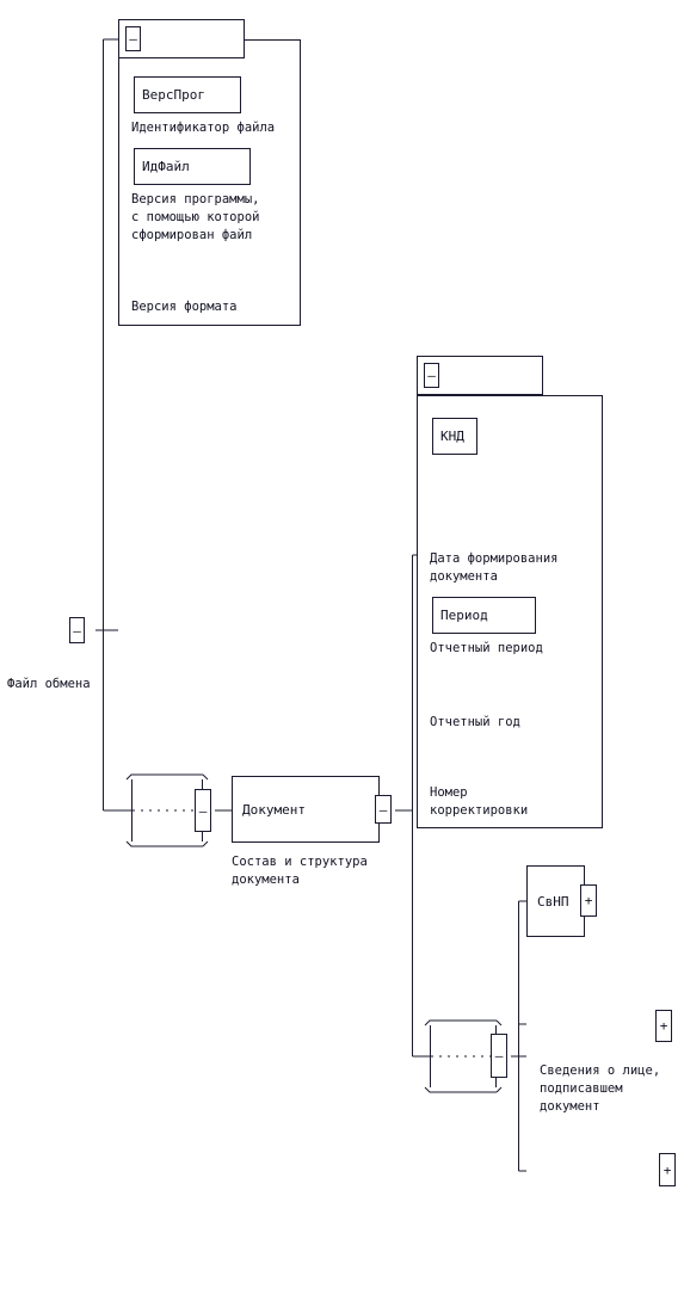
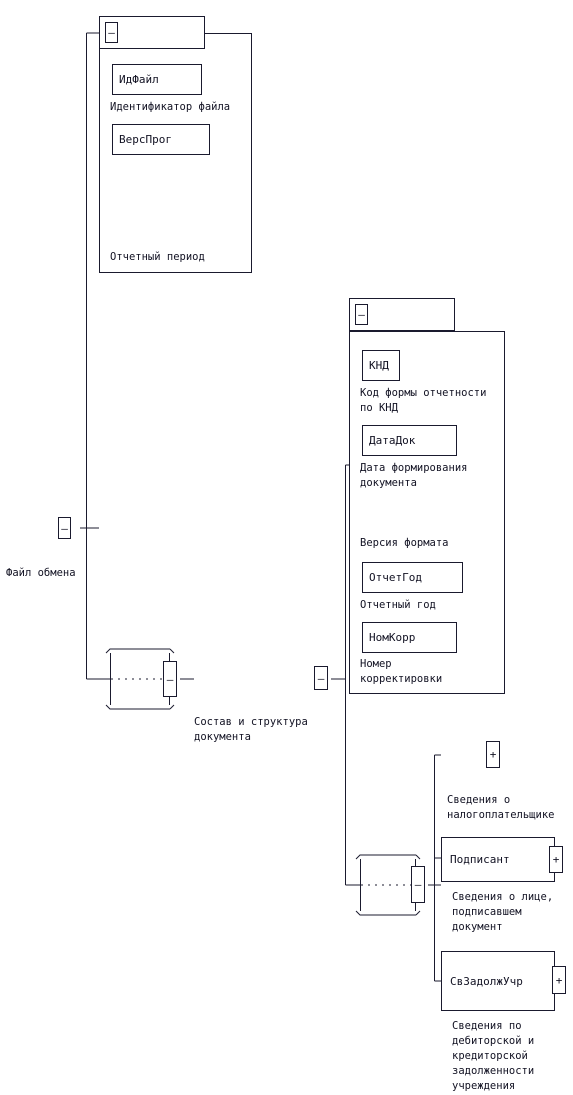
  –
- ВерсПрог
+ ИдФайл
  Идентификатор файла
- ИдФайл
+ ВерсПрог
- Версия программы,
- с помощью которой
- сформирован файл
- Версия формата
+ Отчетный период
  –
  Файл обмена
  –
- Документ
  –
  Состав и структура
  документа
  –
  КНД
+ Код формы отчетности
+ по КНД
+ ДатаДок
  Дата формирования
  документа
- Период
- Отчетный период
+ Версия формата
+ ОтчетГод
  Отчетный год
+ НомКорр
  Номер
  корректировки
  –
- СвНП
  +
+ Сведения о
+ налогоплательщике
+ Подписант
  +
  Сведения о лице,
  подписавшем
  документ
+ СвЗадолжУчр
  +
+ Сведения по
+ дебиторской и
+ кредиторской
+ задолженности
+ учреждения
